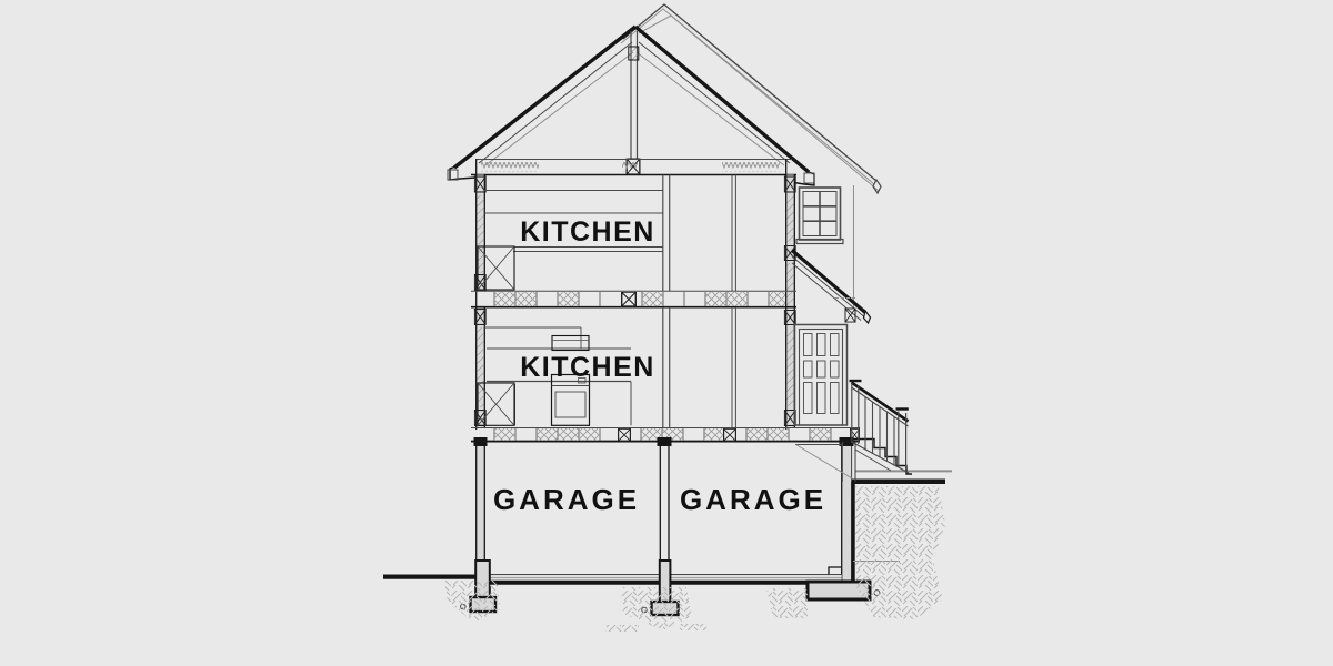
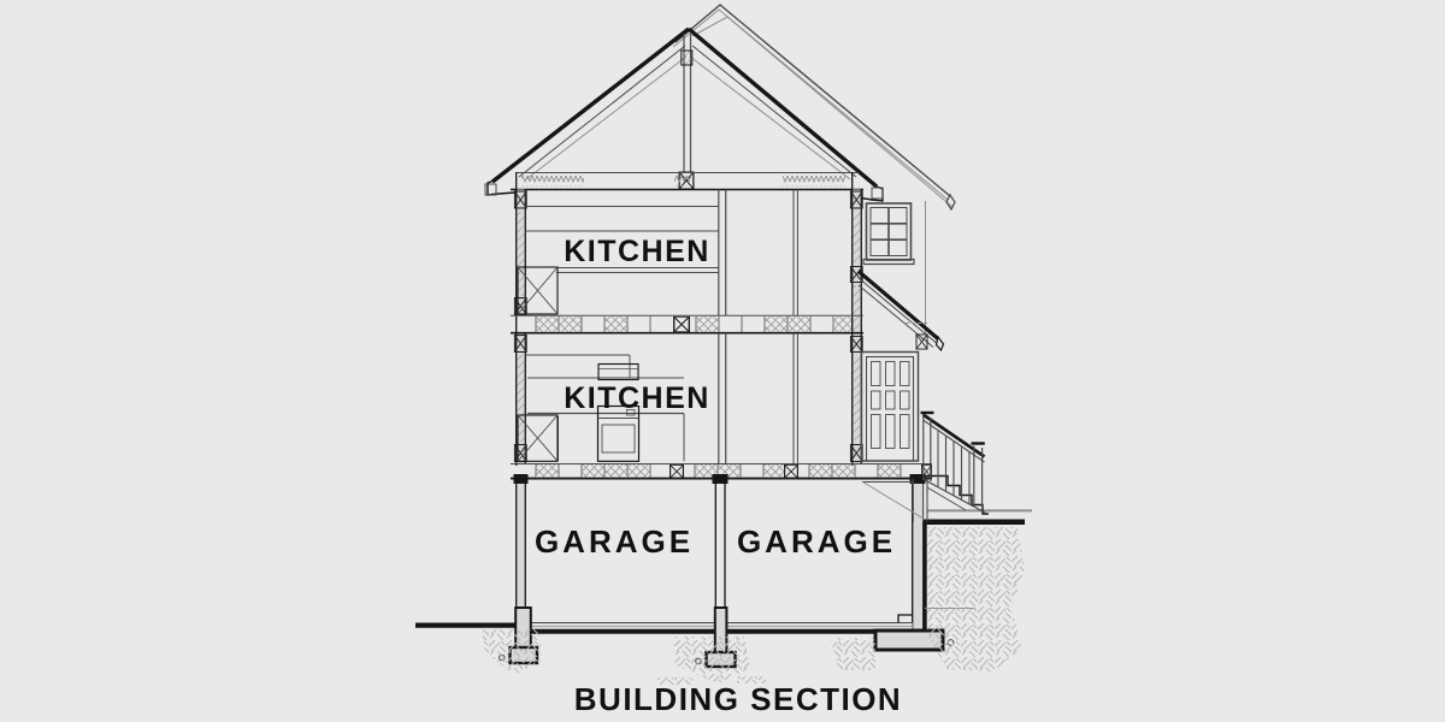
  KITCHEN
  KITCHEN
  GARAGE
  GARAGE
+ BUILDING SECTION
